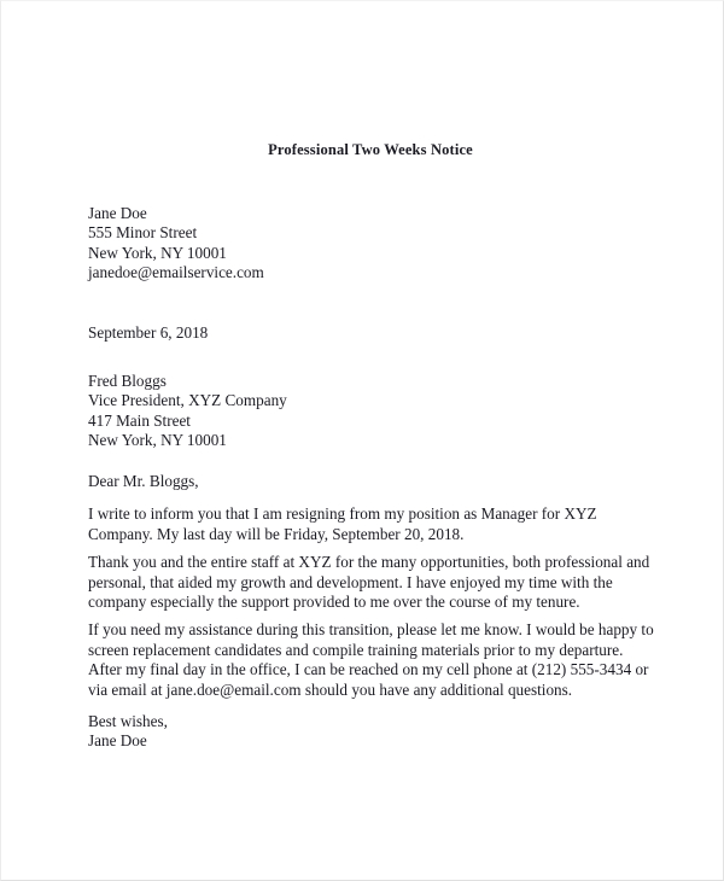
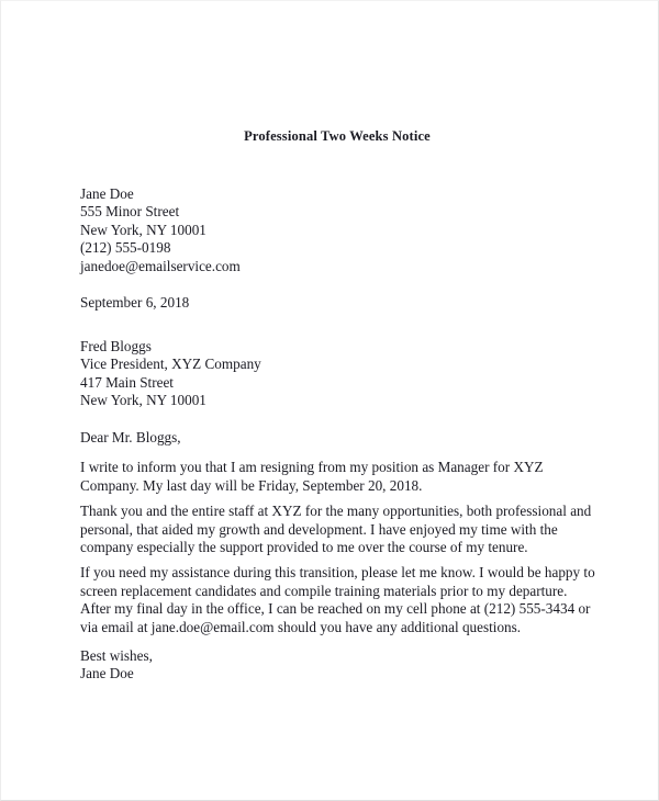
  Professional Two Weeks Notice
  Jane Doe
  555 Minor Street
  New York, NY 10001
+ (212) 555-0198
  janedoe@emailservice.com
  September 6, 2018
  Fred Bloggs
  Vice President, XYZ Company
  417 Main Street
  New York, NY 10001
  Dear Mr. Bloggs,
  I write to inform you that I am resigning from my position as Manager for XYZ Company. My last day will be Friday, September 20, 2018.
  Thank you and the entire staff at XYZ for the many opportunities, both professional and personal, that aided my growth and development. I have enjoyed my time with the company especially the support provided to me over the course of my tenure.
  If you need my assistance during this transition, please let me know. I would be happy to screen replacement candidates and compile training materials prior to my departure. After my final day in the office, I can be reached on my cell phone at (212) 555-3434 or via email at jane.doe@email.com should you have any additional questions.
  Best wishes,
  Jane Doe
